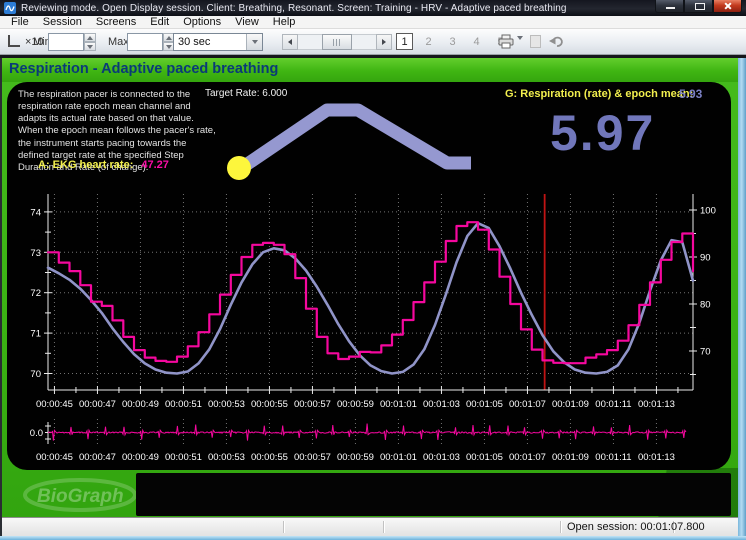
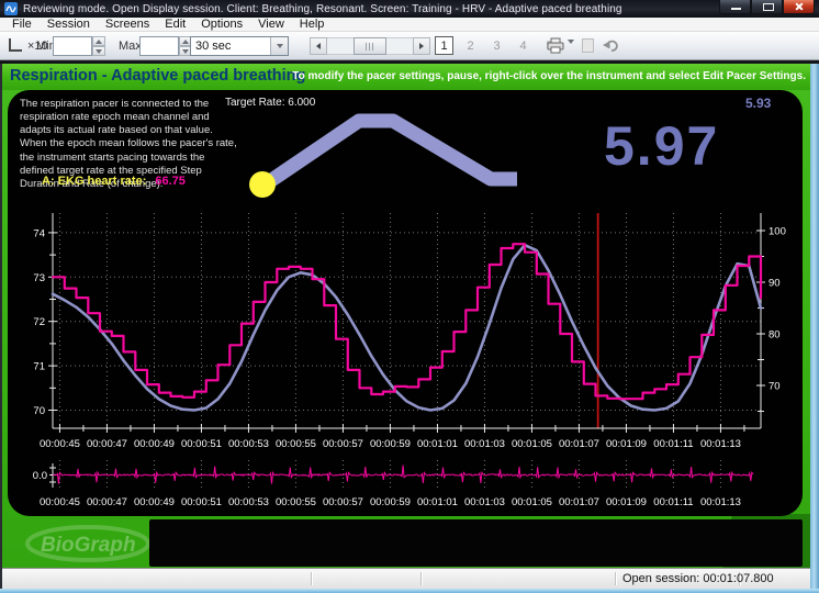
  Reviewing mode. Open Display session. Client: Breathing, Resonant. Screen: Training - HRV - Adaptive paced breathing
  File
  Session
  Screens
  Edit
  Options
  View
  Help
  ×10
  30 sec
  1
  2
  3
  4
  Respiration - Adaptive paced breathing
+ To modify the pacer settings, pause, right-click over the instrument and select Edit Pacer Settings.
  The respiration pacer is connected to the respiration rate epoch mean channel and adapts its actual rate based on that value. When the epoch mean follows the pacer's rate, the instrument starts pacing towards the defined target rate at the specified Step Duration and Rate (of change).
  Target Rate: 6.000
- G: Respiration (rate) & epoch mean:
  5.93
  5.97
- A: EKG heart rate: 47.27
+ A: EKG heart rate: 66.75
  70
  71
  72
  73
  74
  70
  80
  90
  100
  00:00:45
  00:00:47
  00:00:49
  00:00:51
  00:00:53
  00:00:55
  00:00:57
  00:00:59
  00:01:01
  00:01:03
  00:01:05
  00:01:07
  00:01:09
  00:01:11
  00:01:13
  0.0
  00:00:45
  00:00:47
  00:00:49
  00:00:51
  00:00:53
  00:00:55
  00:00:57
  00:00:59
  00:01:01
  00:01:03
  00:01:05
  00:01:07
  00:01:09
  00:01:11
  00:01:13
  BioGraph
  Open session: 00:01:07.800
